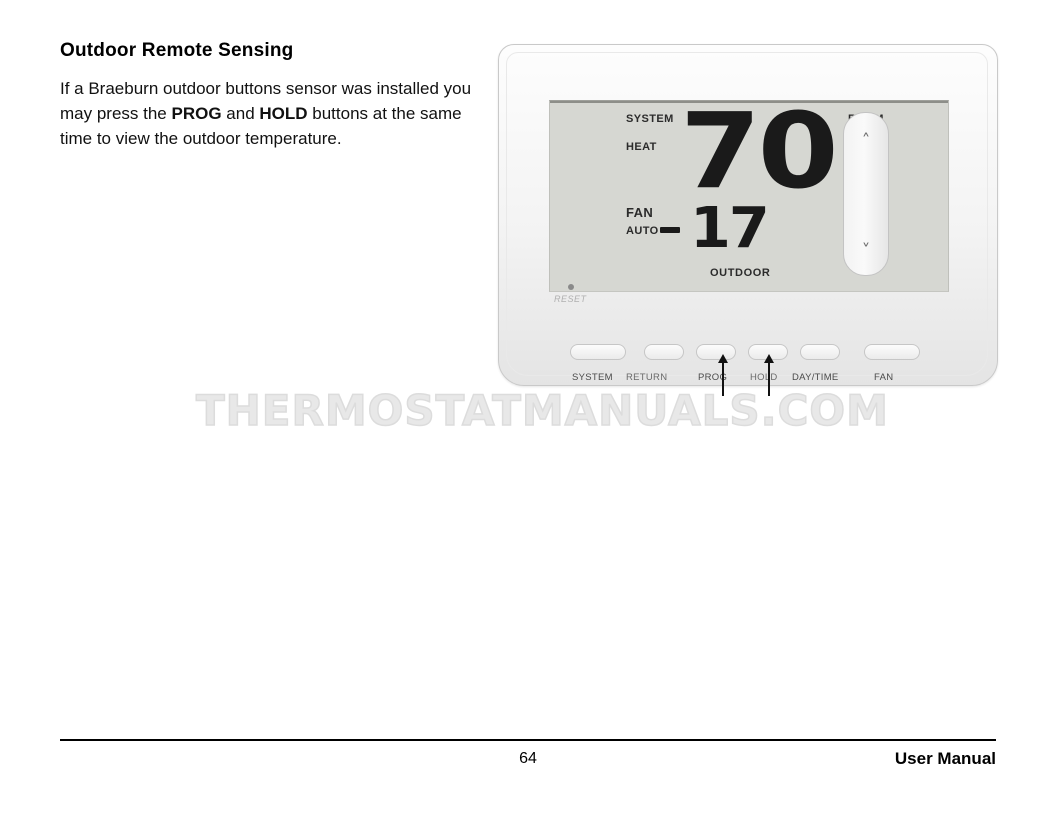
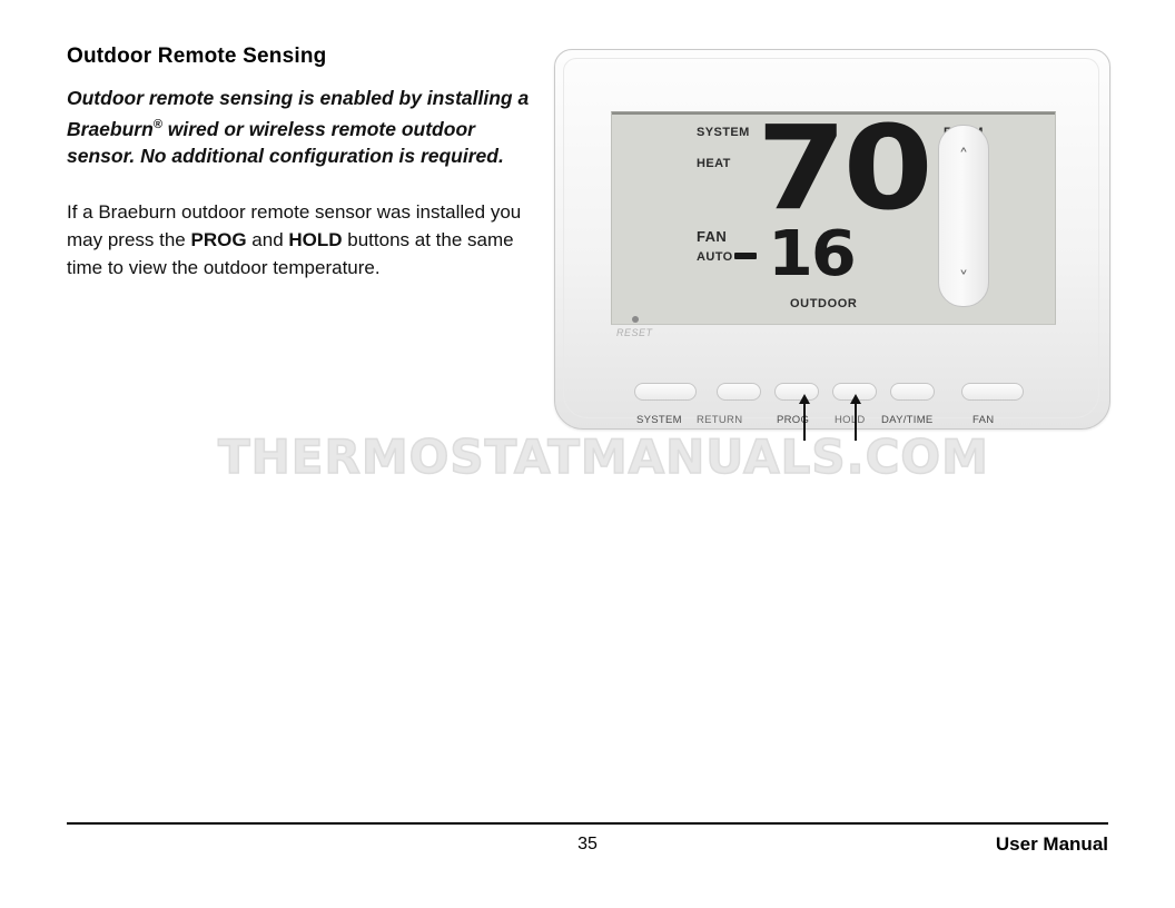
  Outdoor Remote Sensing
+ Outdoor remote sensing is enabled by installing a Braeburn® wired or wireless remote outdoor sensor. No additional configuration is required.
- If a Braeburn outdoor buttons sensor was installed you may press the PROG and HOLD buttons at the same time to view the outdoor temperature.
+ If a Braeburn outdoor remote sensor was installed you may press the PROG and HOLD buttons at the same time to view the outdoor temperature.
  SYSTEM
  HEAT
  70
  FAN
  AUTO
- 17
+ 16
  OUTDOOR
  ˄
  ˅
  RESET
  SYSTEM
  RETURN
  PRO
  HOD
  DAY/TIME
  FAN
  THERMOSTATMANUALS.COM
- 64
+ 35
  User Manual
